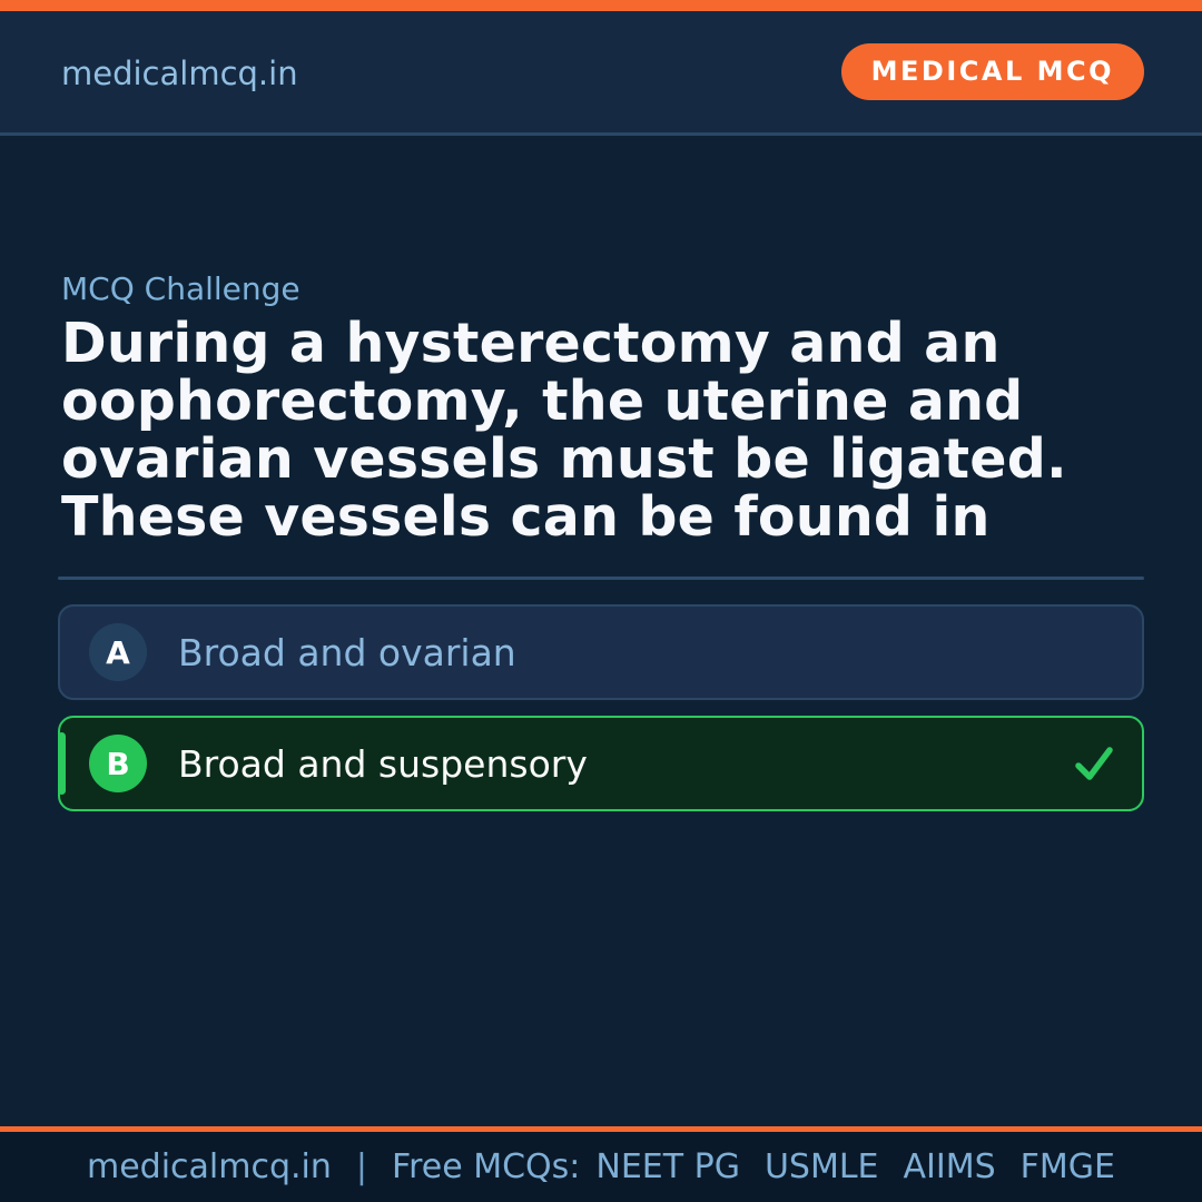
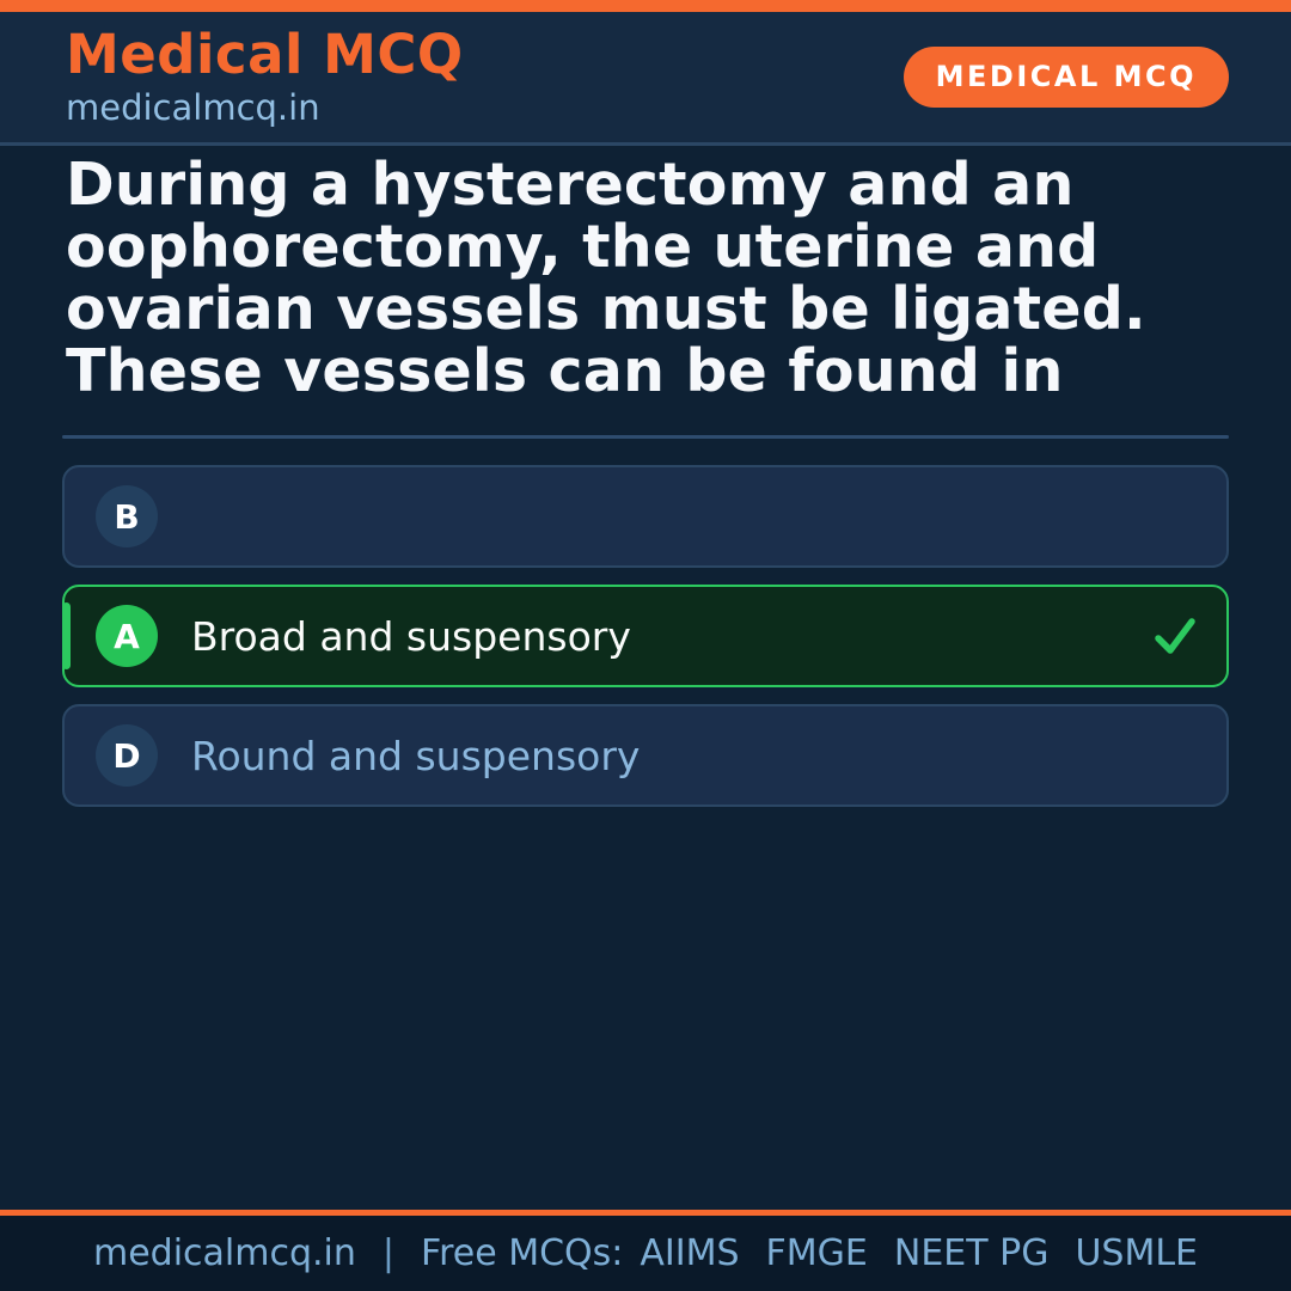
+ Medical MCQ
  medicalmcq.in
  MEDICAL MCQ
- MCQ Challenge
  During a hysterectomy and an
  oophorectomy, the uterine and
  ovarian vessels must be ligated.
  These vessels can be found in
- A
+ B
- Broad and ovarian
- B
+ A
  Broad and suspensory
+ D
+ Round and suspensory
  medicalmcq.in
  |
  Free MCQs:
- NEET PG
+ AIIMS
- USMLE
+ FMGE
- AIIMS
+ NEET PG
- FMGE
+ USMLE
